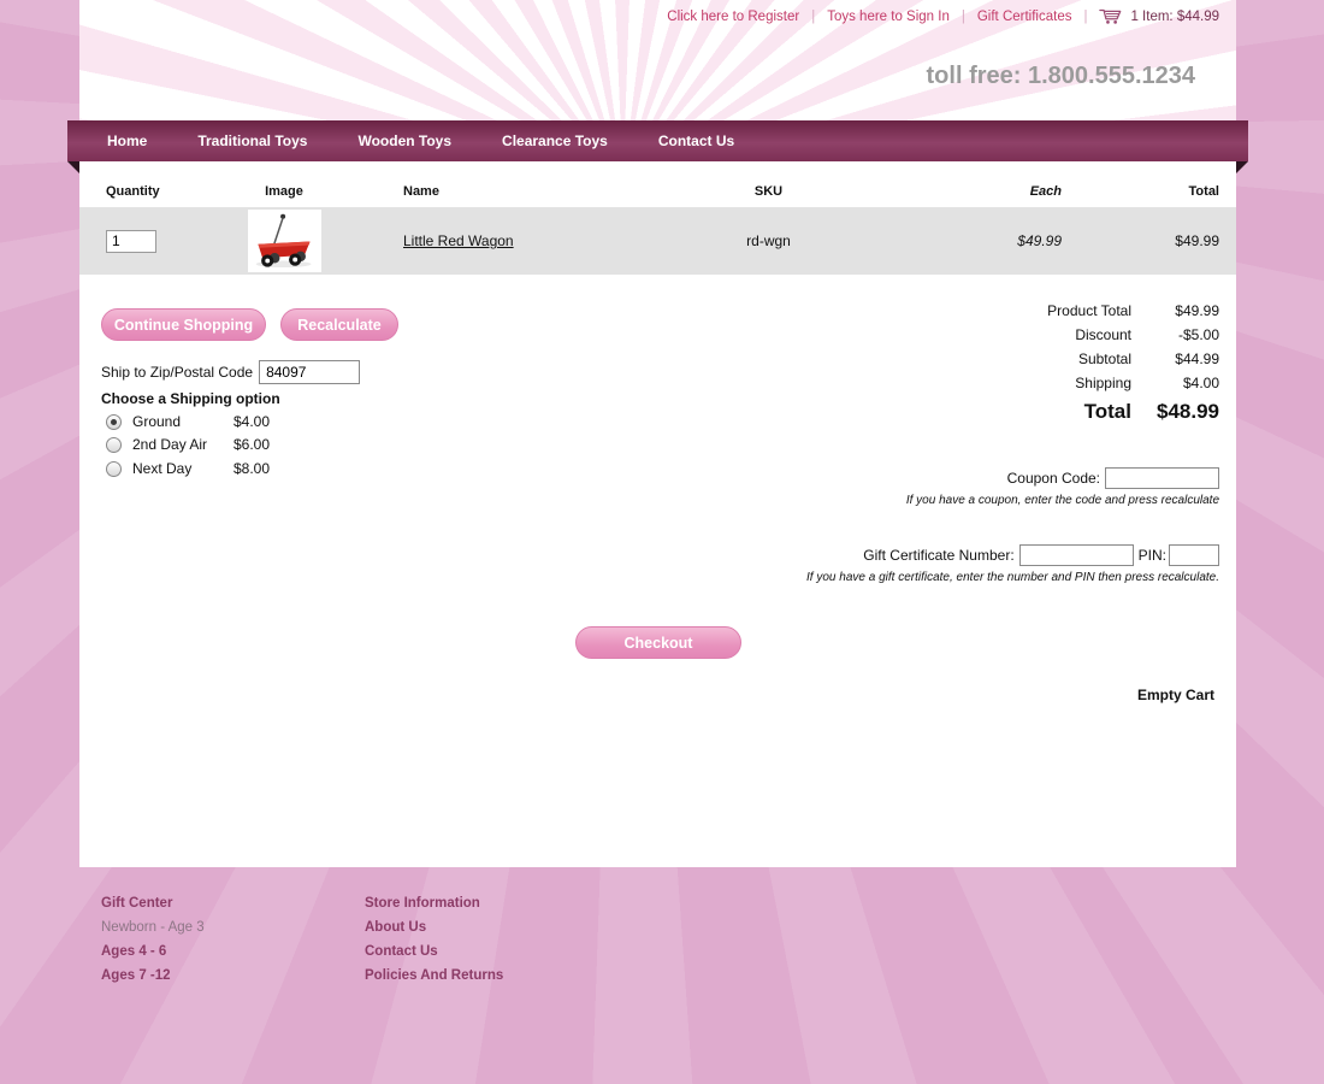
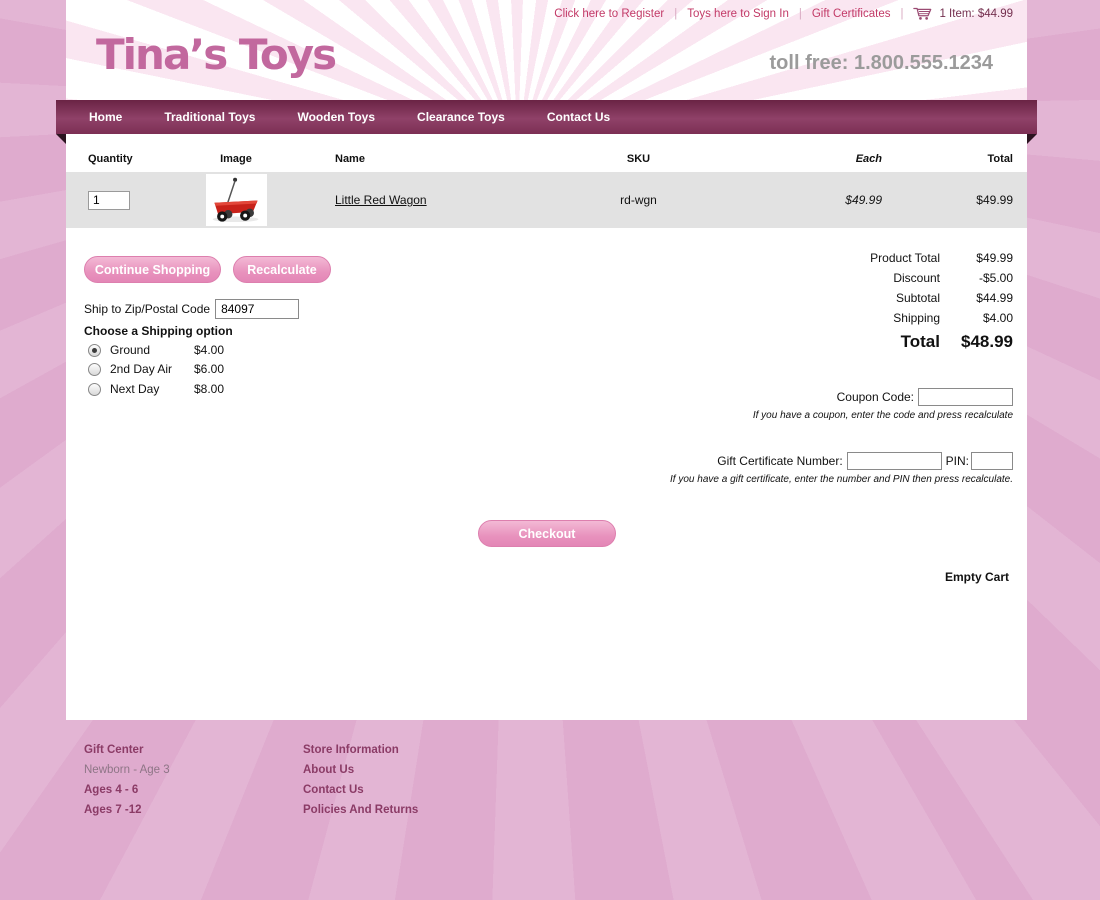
  Click here to Register
  |
  Toys here to Sign In
  |
  Gift Certificates
  |
  1 Item: $44.99
+ Tina’s Toys
  toll free: 1.800.555.1234
  Home
  Traditional Toys
  Wooden Toys
  Clearance Toys
  Contact Us
  Quantity
  Image
  Name
  SKU
  Each
  Total
  1
  Little Red Wagon
  rd-wgn
  $49.99
  $49.99
  Continue Shopping
  Recalculate
  Product Total
  $49.99
  Discount
  -$5.00
  Subtotal
  $44.99
  Shipping
  $4.00
  Total
  $48.99
  Ship to Zip/Postal Code
  84097
  Choose a Shipping option
  Ground
  $4.00
  2nd Day Air
  $6.00
  Next Day
  $8.00
  Coupon Code:
  If you have a coupon, enter the code and press recalculate
  Gift Certificate Number:
  PIN:
  If you have a gift certificate, enter the number and PIN then press recalculate.
  Checkout
  Empty Cart
  Gift Center
  Newborn - Age 3
  Ages 4 - 6
  Ages 7 -12
  Store Information
  About Us
  Contact Us
  Policies And Returns
